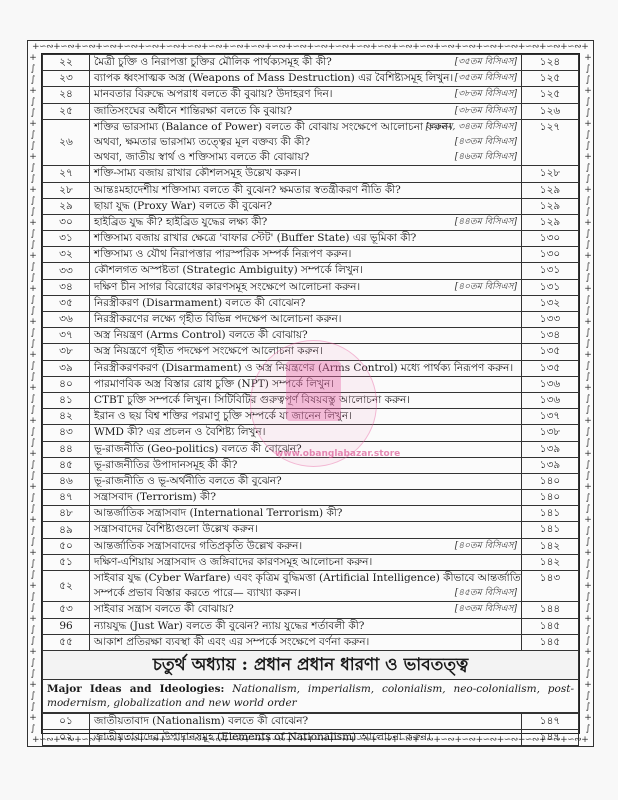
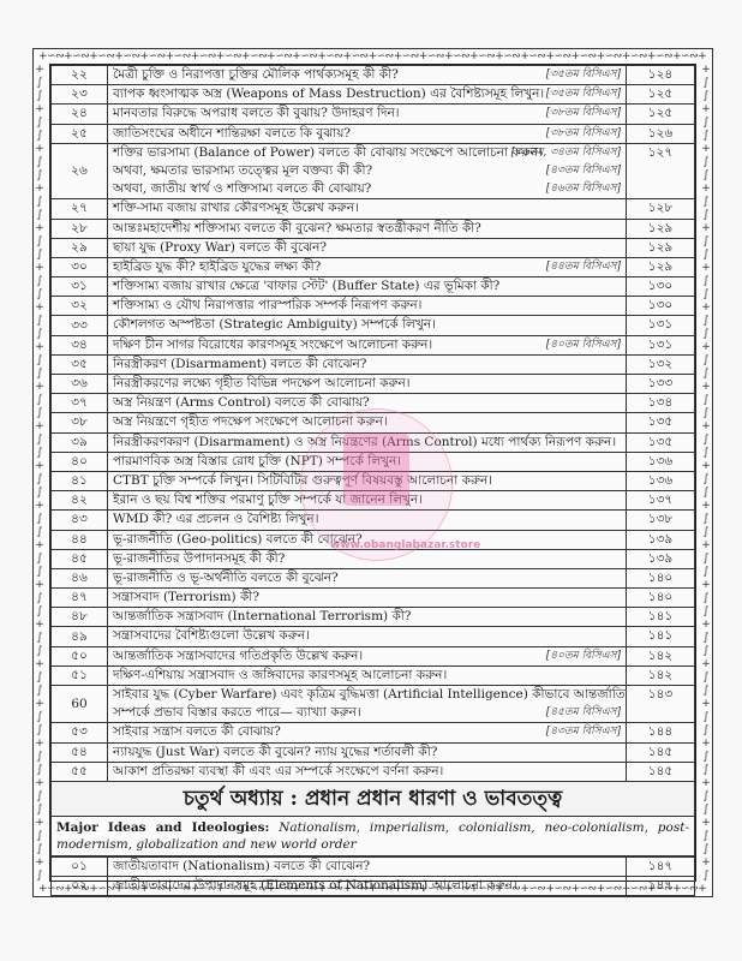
  +∽∾+∽∾+∽∾+∽∾+∽∾+∽∾+∽∾+∽∾+∽∾+∽∾+∽∾+∽∾+∽∾+∽∾+∽∾+∽∾+∽∾+∽∾+∽∾+∽∾+∽∾+∽∾+∽∾+∽∾+∽∾+∽∾+
  +∽∾+∽∾+∽∾+∽∾+∽∾+∽∾+∽∾+∽∾+∽∾+∽∾+∽∾+∽∾+∽∾+∽∾+∽∾+∽∾+∽∾+∽∾+∽∾+∽∾+∽∾+∽∾+∽∾+∽∾+∽∾+∽∾+
  ২২	[৩৫তম বিসিএস]মৈত্রী চুক্তি ও নিরাপত্তা চুক্তির মৌলিক পার্থক্যসমূহ কী কী?	১২৪
  ২৩	[৩৫তম বিসিএস]ব্যাপক ধ্বংসাত্মক অস্ত্র (Weapons of Mass Destruction) এর বৈশিষ্ট্যসমূহ লিখুন।	১২৫
  ২৪	[৩৮তম বিসিএস]মানবতার বিরুদ্ধে অপরাধ বলতে কী বুঝায়? উদাহরণ দিন।	১২৫
  ২৫	[৩৮তম বিসিএস]জাতিসংঘের অধীনে শান্তিরক্ষা বলতে কি বুঝায়?	১২৬
  ২৬	[৩৬তম, ৩৪তম বিসিএস]শক্তির ভারসাম্য (Balance of Power) বলতে কী বোঝায় সংক্ষেপে আলোচনা করুন।[৪৩তম বিসিএস]অথবা, ক্ষমতার ভারসাম্য তত্ত্বের মূল বক্তব্য কী কী?[৪৬তম বিসিএস]অথবা, জাতীয় স্বার্থ ও শক্তিসাম্য বলতে কী বোঝায়?	১২৭
- ২৭	শক্তি-সাম্য বজায় রাখার কৌশলসমূহ উল্লেখ করুন।	১২৮
+ ২৭	শক্তি-সাম্য বজায় রাখার কৌরণসমূহ উল্লেখ করুন।	১২৮
  ২৮	আন্তঃমহাদেশীয় শক্তিসাম্য বলতে কী বুঝেন? ক্ষমতার স্বতন্ত্রীকরণ নীতি কী?	১২৯
  ২৯	ছায়া যুদ্ধ (Proxy War) বলতে কী বুঝেন?	১২৯
  ৩০	[৪৪তম বিসিএস]হাইব্রিড যুদ্ধ কী? হাইব্রিড যুদ্ধের লক্ষ্য কী?	১২৯
  ৩১	শক্তিসাম্য বজায় রাখার ক্ষেত্রে 'বাফার স্টেট' (Buffer State) এর ভূমিকা কী?	১৩০
  ৩২	শক্তিসাম্য ও যৌথ নিরাপত্তার পারস্পরিক সম্পর্ক নিরূপণ করুন।	১৩০
  ৩৩	কৌশলগত অস্পষ্টতা (Strategic Ambiguity) সম্পর্কে লিখুন।	১৩১
  ৩৪	[৪০তম বিসিএস]দক্ষিণ চীন সাগর বিরোধের কারণসমূহ সংক্ষেপে আলোচনা করুন।	১৩১
  ৩৫	নিরস্ত্রীকরণ (Disarmament) বলতে কী বোঝেন?	১৩২
  ৩৬	নিরস্ত্রীকরণের লক্ষ্যে গৃহীত বিভিন্ন পদক্ষেপ আলোচনা করুন।	১৩৩
  ৩৭	অস্ত্র নিয়ন্ত্রণ (Arms Control) বলতে কী বোঝায়?	১৩৪
  ৩৮	অস্ত্র নিয়ন্ত্রণে গৃহীত পদক্ষেপ সংক্ষেপে আলোচনা করুন।	১৩৫
  ৩৯	নিরস্ত্রীকরণকরণ (Disarmament) ও অস্ত্র নিয়ন্ত্রণের (Arms Control) মধ্যে পার্থক্য নিরূপণ করুন।	১৩৫
  ৪০	পারমাণবিক অস্ত্র বিস্তার রোধ চুক্তি (NPT) সম্পর্কে লিখুন।	১৩৬
  ৪১	CTBT চুক্তি সম্পর্কে লিখুন। সিটিবিটির গুরুত্বপূর্ণ বিষয়বস্তু আলোচনা করুন।	১৩৬
  ৪২	ইরান ও ছয় বিশ্ব শক্তির পরমাণু চুক্তি সম্পর্কে যা জানেন লিখুন।	১৩৭
  ৪৩	WMD কী? এর প্রচলন ও বৈশিষ্ট্য লিখুন।	১৩৮
  ৪৪	ভূ-রাজনীতি (Geo-politics) বলতে কী বোঝেন?	১৩৯
  ৪৫	ভূ-রাজনীতির উপাদানসমূহ কী কী?	১৩৯
  ৪৬	ভূ-রাজনীতি ও ভূ-অর্থনীতি বলতে কী বুঝেন?	১৪০
  ৪৭	সন্ত্রাসবাদ (Terrorism) কী?	১৪০
  ৪৮	আন্তর্জাতিক সন্ত্রাসবাদ (International Terrorism) কী?	১৪১
  ৪৯	সন্ত্রাসবাদের বৈশিষ্ট্যগুলো উল্লেখ করুন।	১৪১
  ৫০	[৪০তম বিসিএস]আন্তর্জাতিক সন্ত্রাসবাদের গতিপ্রকৃতি উল্লেখ করুন।	১৪২
  ৫১	দক্ষিণ-এশিয়ায় সন্ত্রাসবাদ ও জঙ্গিবাদের কারণসমূহ আলোচনা করুন।	১৪২
- ৫২	সাইবার যুদ্ধ (Cyber Warfare) এবং কৃত্রিম বুদ্ধিমত্তা (Artificial Intelligence) কীভাবে আন্তর্জাতি[৪৫তম বিসিএস]সম্পর্কে প্রভাব বিস্তার করতে পারে— ব্যাখ্যা করুন।	১৪৩
+ 60	সাইবার যুদ্ধ (Cyber Warfare) এবং কৃত্রিম বুদ্ধিমত্তা (Artificial Intelligence) কীভাবে আন্তর্জাতি[৪৫তম বিসিএস]সম্পর্কে প্রভাব বিস্তার করতে পারে— ব্যাখ্যা করুন।	১৪৩
  ৫৩	[৪৩তম বিসিএস]সাইবার সন্ত্রাস বলতে কী বোঝায়?	১৪৪
- 96	ন্যায়যুদ্ধ (Just War) বলতে কী বুঝেন? ন্যায় যুদ্ধের শর্তাবলী কী?	১৪৫
+ ৫৪	ন্যায়যুদ্ধ (Just War) বলতে কী বুঝেন? ন্যায় যুদ্ধের শর্তাবলী কী?	১৪৫
  ৫৫	আকাশ প্রতিরক্ষা ব্যবস্থা কী এবং এর সম্পর্কে সংক্ষেপে বর্ণনা করুন।	১৪৫
  চতুর্থ অধ্যায় : প্রধান প্রধান ধারণা ও ভাবতত্ত্ব
  Major Ideas and Ideologies: Nationalism, imperialism, colonialism, neo-colonialism, post-modernism, globalization and new world order
  ০১	জাতীয়তাবাদ (Nationalism) বলতে কী বোঝেন?	১৪৭
  ০২	জাতীয়তাবাদের উপাদানসমূহ (Elements of Nationalism) আলোচনা করুন।	১৪৭
  www.obanglabazar.store
